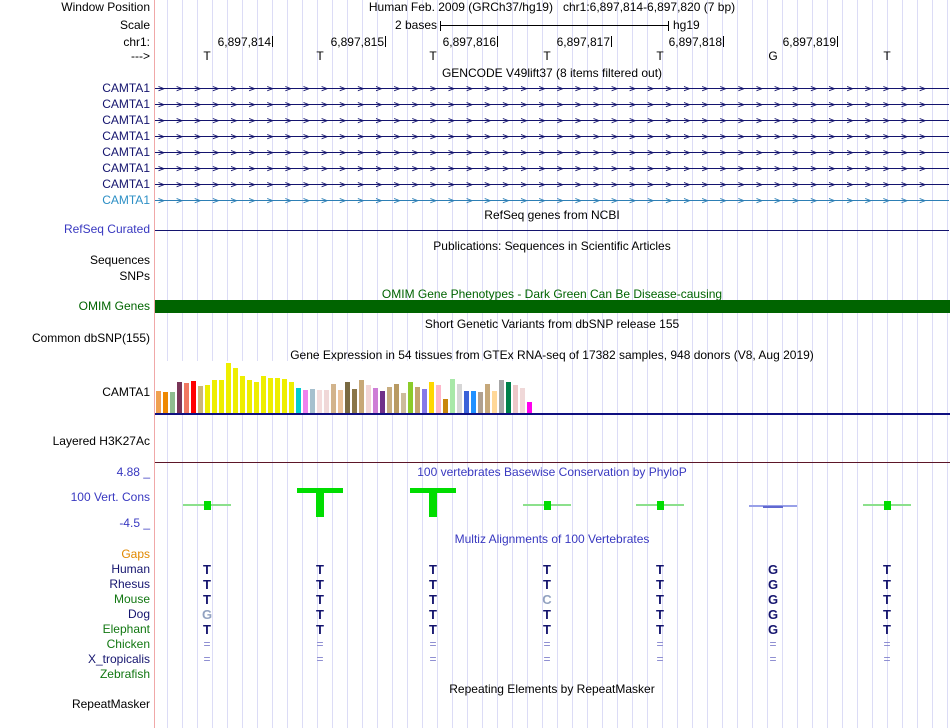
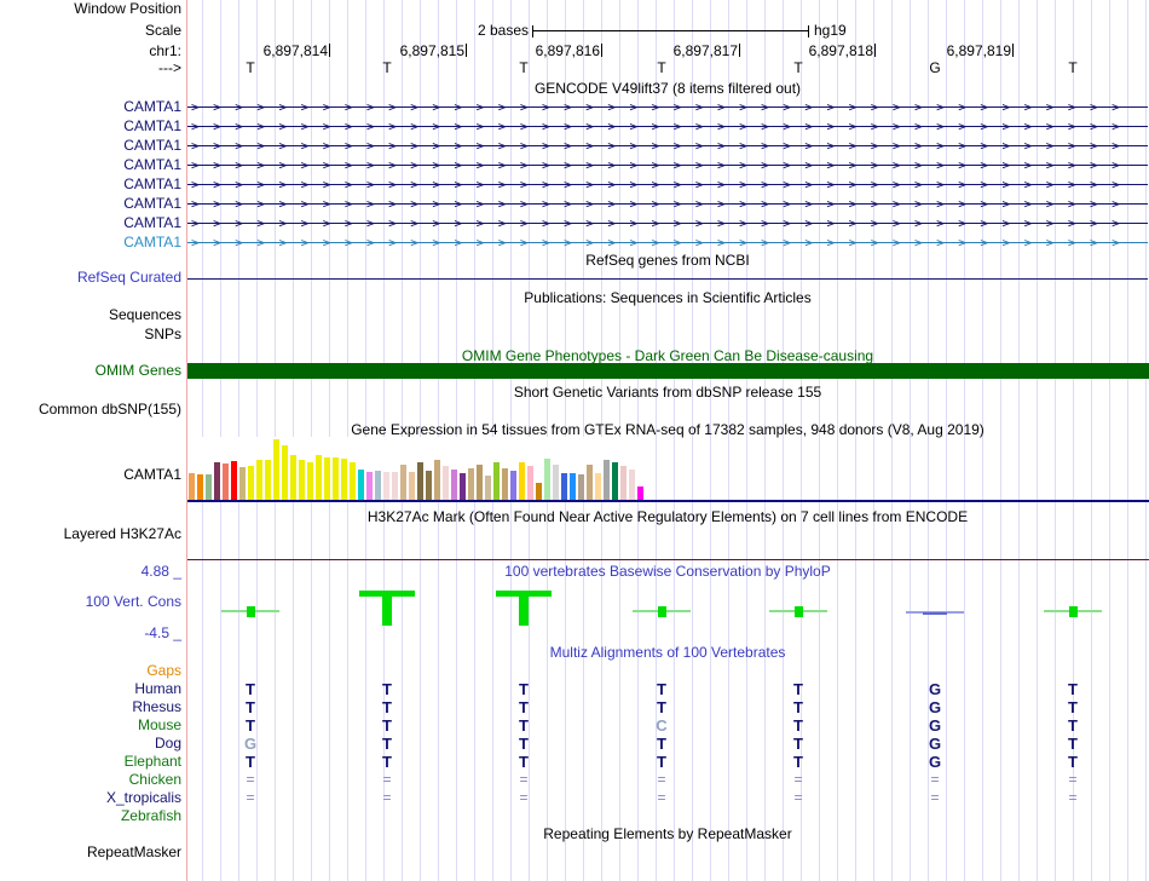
- Human Feb. 2009 (GRCh37/hg19) chr1:6,897,814-6,897,820 (7 bp)
  2 bases
  hg19
  6,897,814
  6,897,815
  6,897,816
  6,897,817
  6,897,818
  6,897,819
  T
  T
  T
  T
  T
  G
  T
  GENCODE V49lift37 (8 items filtered out)
  RefSeq genes from NCBI
  Publications: Sequences in Scientific Articles
  OMIM Gene Phenotypes - Dark Green Can Be Disease-causing
  Short Genetic Variants from dbSNP release 155
  Gene Expression in 54 tissues from GTEx RNA-seq of 17382 samples, 948 donors (V8, Aug 2019)
+ H3K27Ac Mark (Often Found Near Active Regulatory Elements) on 7 cell lines from ENCODE
  100 vertebrates Basewise Conservation by PhyloP
  Multiz Alignments of 100 Vertebrates
  Repeating Elements by RepeatMasker
  Window Position
  Scale
  chr1:
  --->
  CAMTA1
  CAMTA1
  CAMTA1
  CAMTA1
  CAMTA1
  CAMTA1
  CAMTA1
  CAMTA1
  RefSeq Curated
  Sequences
  SNPs
  OMIM Genes
  Common dbSNP(155)
  CAMTA1
  Layered H3K27Ac
  4.88 _
  100 Vert. Cons
  -4.5 _
  RepeatMasker
  Gaps
  Human
  Rhesus
  Mouse
  Dog
  Elephant
  Chicken
  X_tropicalis
  Zebrafish
  >>>>>>>>>>>>>>>>>>>>>>>>>>>>>>>>>>>>>>>>>>>
  >>>>>>>>>>>>>>>>>>>>>>>>>>>>>>>>>>>>>>>>>>>
  >>>>>>>>>>>>>>>>>>>>>>>>>>>>>>>>>>>>>>>>>>>
  >>>>>>>>>>>>>>>>>>>>>>>>>>>>>>>>>>>>>>>>>>>
  >>>>>>>>>>>>>>>>>>>>>>>>>>>>>>>>>>>>>>>>>>>
  >>>>>>>>>>>>>>>>>>>>>>>>>>>>>>>>>>>>>>>>>>>
  >>>>>>>>>>>>>>>>>>>>>>>>>>>>>>>>>>>>>>>>>>>
  >>>>>>>>>>>>>>>>>>>>>>>>>>>>>>>>>>>>>>>>>>>
  T
  T
  T
  T
  T
  G
  T
  T
  T
  T
  T
  T
  G
  T
  T
  T
  T
  C
  T
  G
  T
  G
  T
  T
  T
  T
  G
  T
  T
  T
  T
  T
  T
  G
  T
  =
  =
  =
  =
  =
  =
  =
  =
  =
  =
  =
  =
  =
  =
